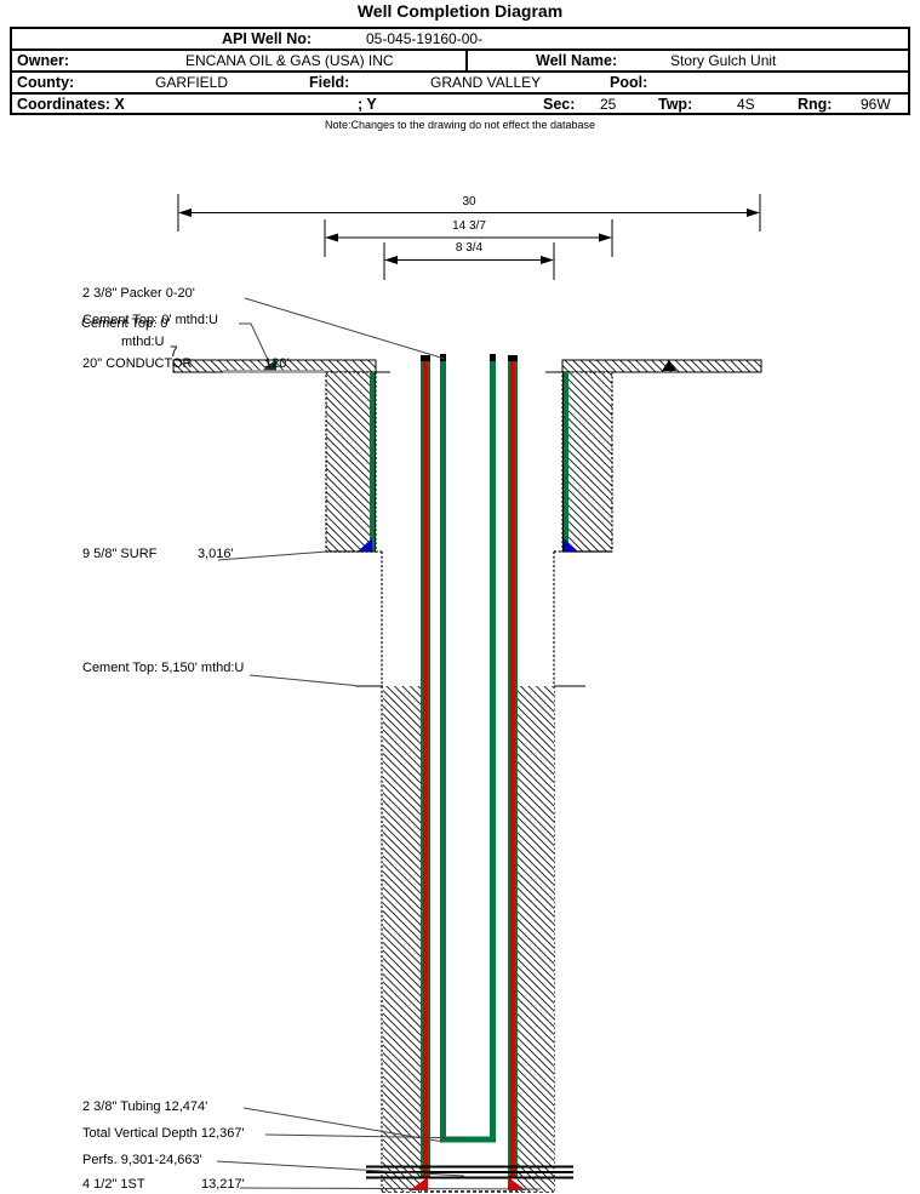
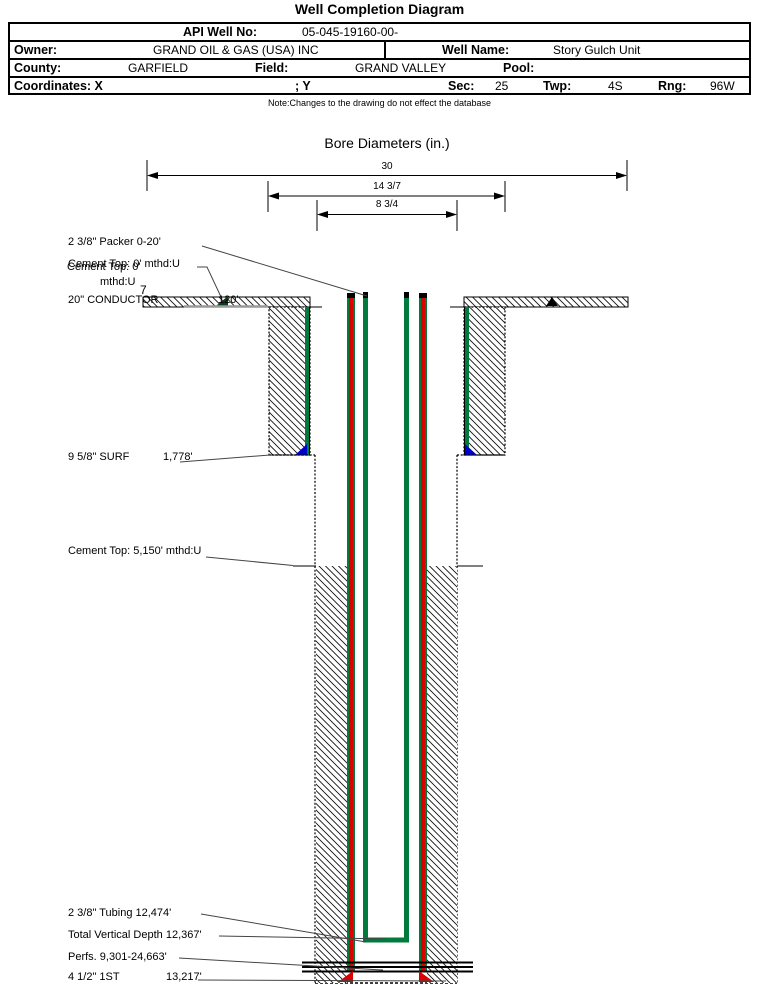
  Well Completion Diagram
  API Well No:
  05-045-19160-00-
  Owner:
- ENCANA OIL & GAS (USA) INC
+ GRAND OIL & GAS (USA) INC
  Well Name:
  Story Gulch Unit
  County:
  GARFIELD
  Field:
  GRAND VALLEY
  Pool:
  Coordinates: X
  ; Y
  Sec:
  25
  Twp:
  4S
  Rng:
  96W
  Note:Changes to the drawing do not effect the database
+ Bore Diameters (in.)
  30
  14 3/7
  8 3/4
  2 3/8" Packer 0-20'
  Cement Top: 0' mthd:U
  Cement Top: 0'
  mthd:U
  7
  20" CONDUCTOR
  120'
  9 5/8" SURF
- 3,016'
+ 1,778'
  Cement Top: 5,150' mthd:U
  2 3/8" Tubing 12,474'
  Total Vertical Depth 12,367'
  Perfs. 9,301-24,663'
  4 1/2" 1ST
  13,217'
